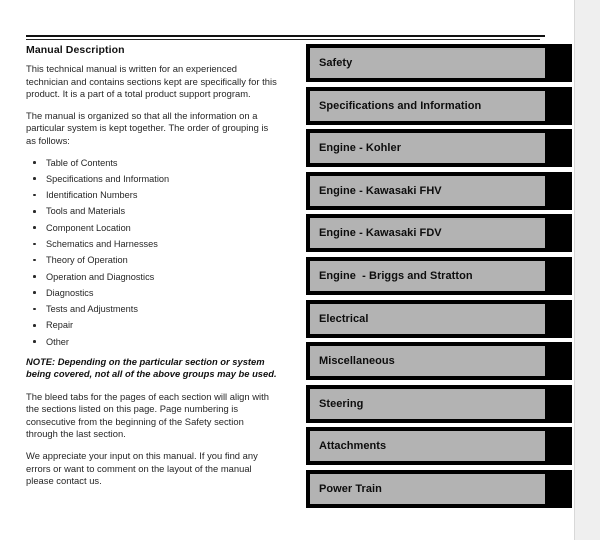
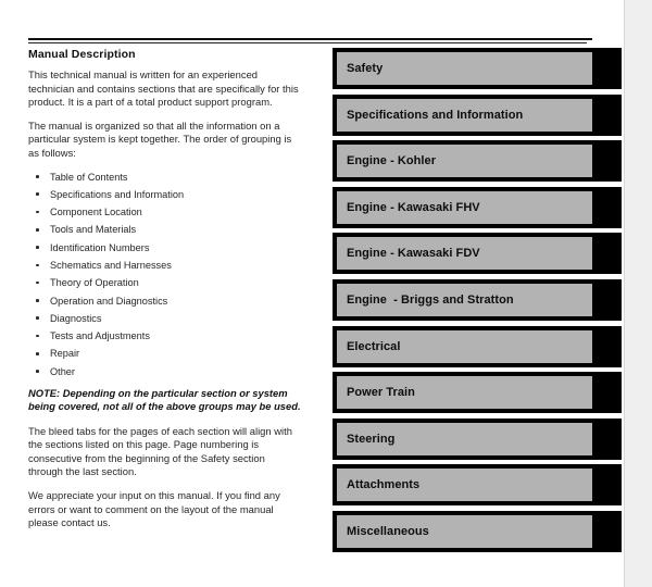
  Manual Description
- This technical manual is written for an experienced technician and contains sections kept are specifically for this product. It is a part of a total product support program.
+ This technical manual is written for an experienced technician and contains sections that are specifically for this product. It is a part of a total product support program.
  The manual is organized so that all the information on a particular system is kept together. The order of grouping is as follows:
  Table of Contents
  Specifications and Information
- Identification Numbers
+ Component Location
  Tools and Materials
- Component Location
+ Identification Numbers
  Schematics and Harnesses
  Theory of Operation
  Operation and Diagnostics
  Diagnostics
  Tests and Adjustments
  Repair
  Other
  NOTE: Depending on the particular section or system being covered, not all of the above groups may be used.
  The bleed tabs for the pages of each section will align with the sections listed on this page. Page numbering is consecutive from the beginning of the Safety section through the last section.
  We appreciate your input on this manual. If you find any errors or want to comment on the layout of the manual please contact us.
  Safety
  Specifications and Information
  Engine - Kohler
  Engine - Kawasaki FHV
  Engine - Kawasaki FDV
  Engine - Briggs and Stratton
  Electrical
- Miscellaneous
+ Power Train
  Steering
  Attachments
- Power Train
+ Miscellaneous
